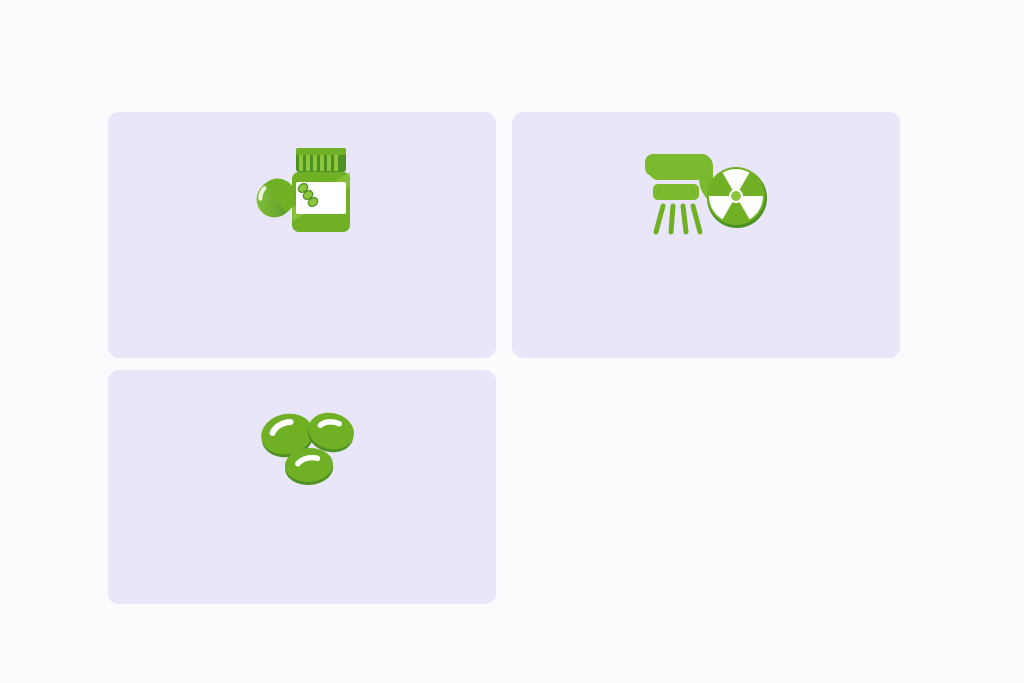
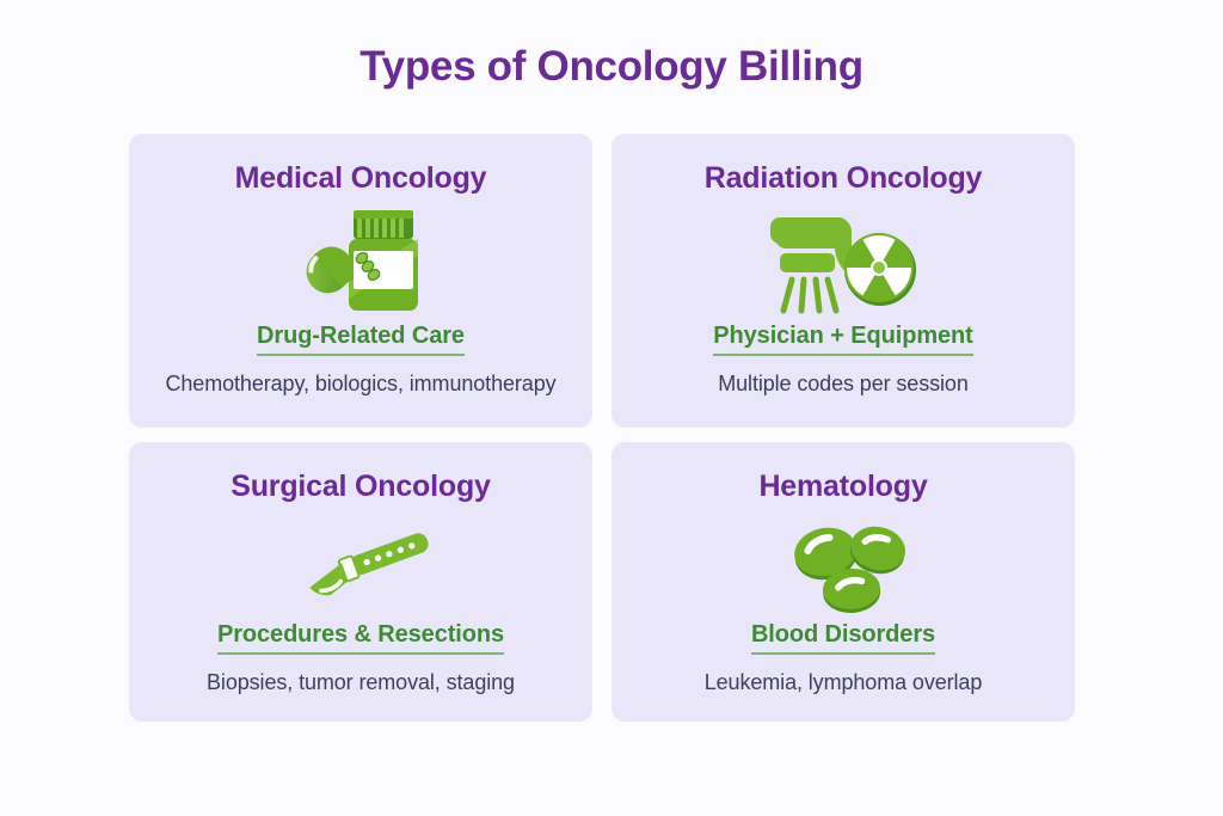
+ Types of Oncology Billing
+ Medical Oncology
+ Drug-Related Care
+ Chemotherapy, biologics, immunotherapy
+ Radiation Oncology
+ Physician + Equipment
+ Multiple codes per session
+ Surgical Oncology
+ Procedures & Resections
+ Biopsies, tumor removal, staging
+ Hematology
+ Blood Disorders
+ Leukemia, lymphoma overlap
